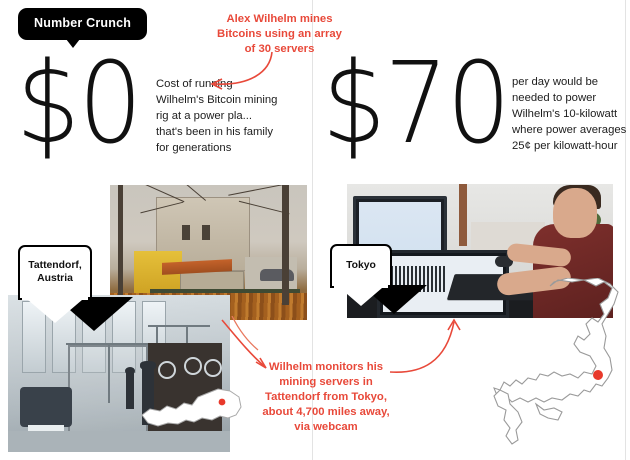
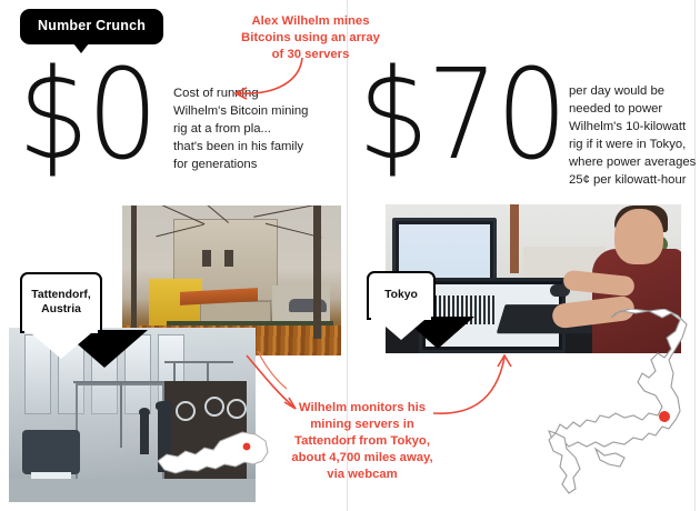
  Number Crunch
  $0
  Wilhelm's Bitcoin mining
- rig at a power pla...
+ rig at a from pla...
  that's been in his family
  for generations
  $70
  per day would be
  needed to power
  Wilhelm's 10-kilowatt
+ rig if it were in Tokyo,
  where power averages
  25¢ per kilowatt-hour
  Alex Wilhelm mines Bitcoins using an array of 30 servers
  Tattendorf, Austria
  Tokyo
  Wilhelm monitors his mining servers in Tattendorf from Tokyo, about 4,700 miles away, via webcam
